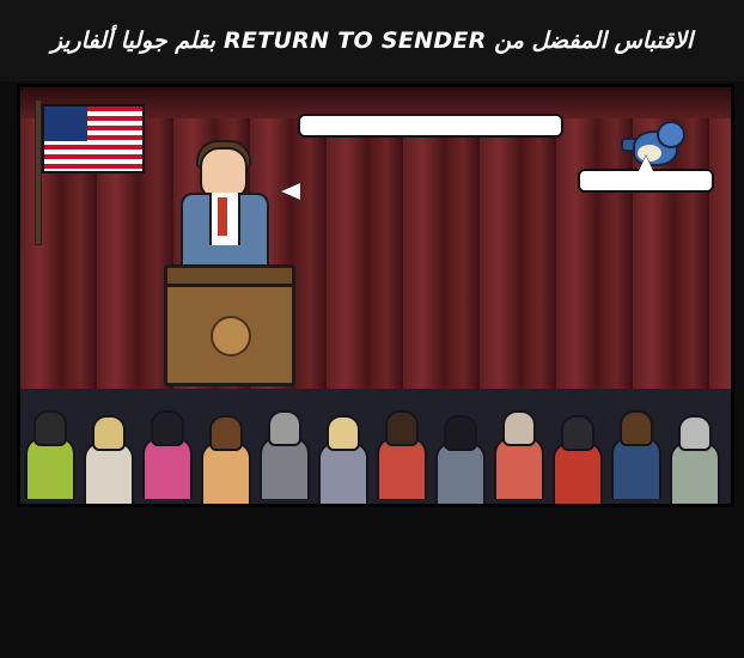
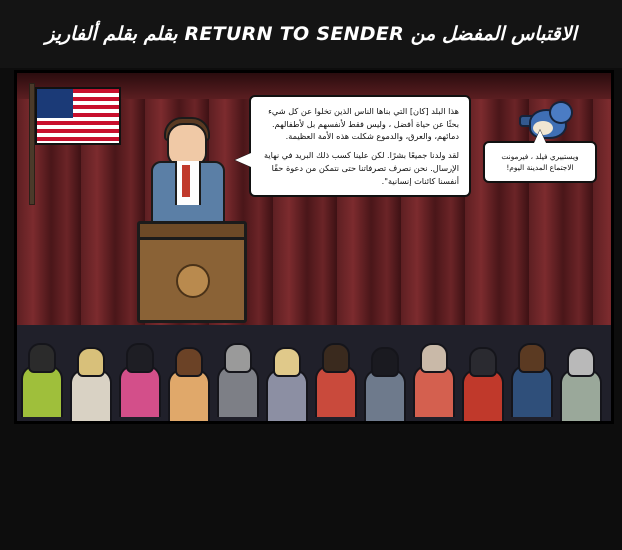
- الاقتباس المفضل من RETURN TO SENDER بقلم جوليا ألفاريز
+ الاقتباس المفضل من RETURN TO SENDER بقلم بقلم ألفاريز
+ هذا البلد [كان] التي بناها الناس الذين تخلوا عن كل شيء بحثًا عن حياة أفضل ، وليس فقط لأنفسهم بل لأطفالهم. دمائهم، والعرق، والدموع شكلت هذه الأمة العظيمة.
+ لقد ولدنا جميعًا بشرًا. لكن علينا كسب ذلك البريد في نهاية الإرسال. نحن نصرف تصرفاتنا حتى نتمكن من دعوة حقًا أنفسنا كائنات إنسانية".
+ ويستبيري فيلد ، فيرمونت الاجتماع المدينة اليوم!
